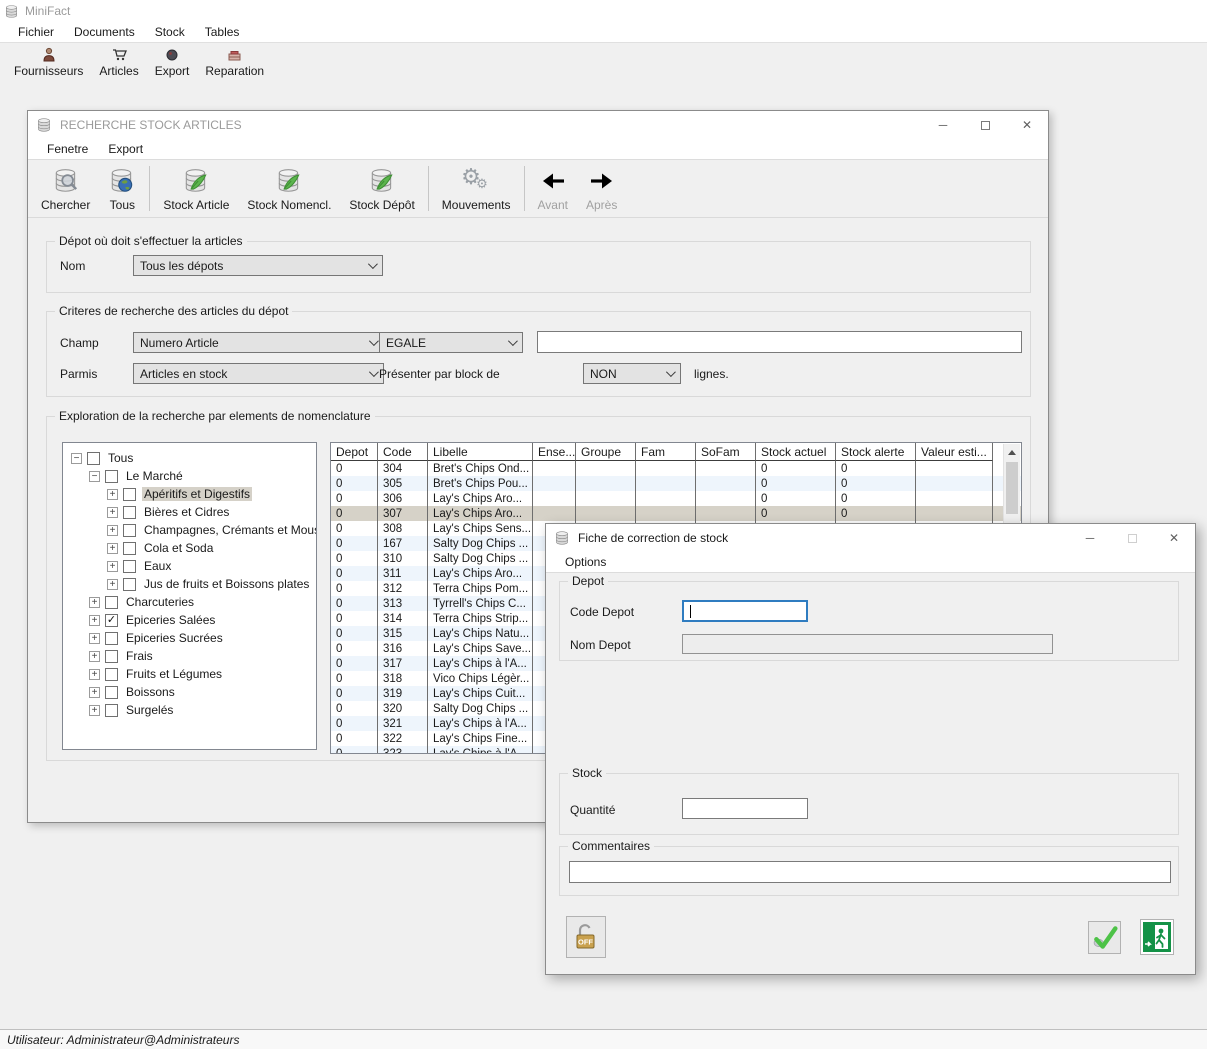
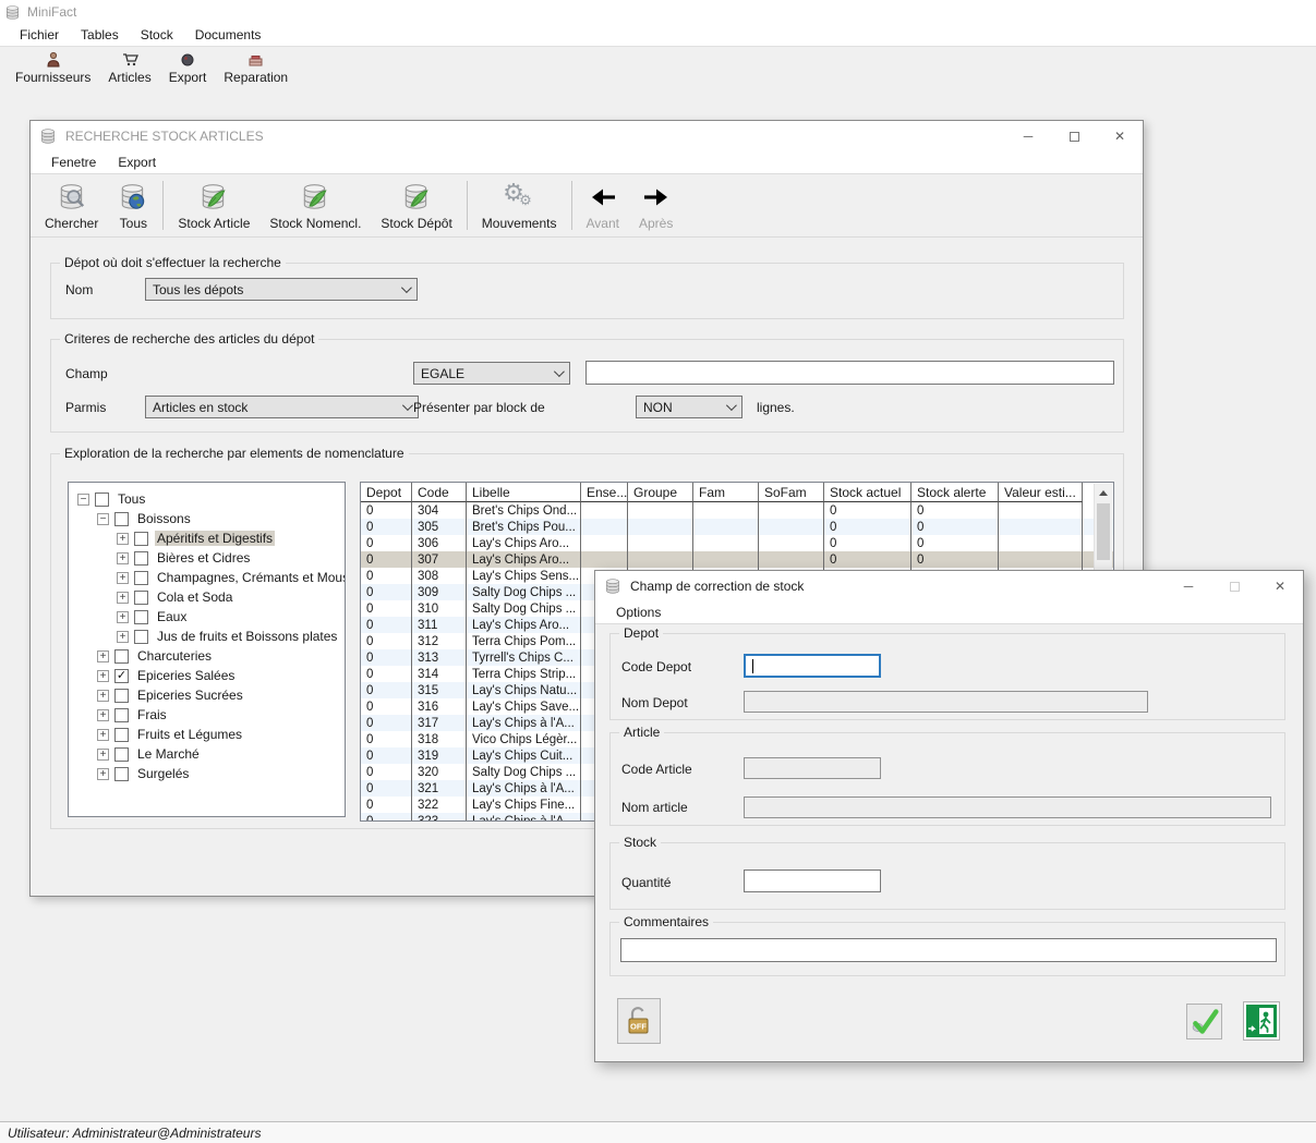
  MiniFact
  Fichier
- Documents
+ Tables
  Stock
- Tables
+ Documents
  Fournisseurs
  Articles
  Export
  Reparation
  RECHERCHE STOCK ARTICLES
  ─
  ✕
  Fenetre
  Export
  Chercher
  Tous
  Stock Article
  Stock Nomencl.
  Stock Dépôt
  ⚙
  ⚙
  Mouvements
  Avant
  Après
- Dépot où doit s'effectuer la articles
+ Dépot où doit s'effectuer la recherche
  Nom
  Tous les dépots
  Criteres de recherche des articles du dépot
  Champ
- Numero Article
  EGALE
  Parmis
  Articles en stock
  Présenter par block de
  NON
  lignes.
  Exploration de la recherche par elements de nomenclature
  −
  Tous
  −
- Le Marché
+ Boissons
  +
  Apéritifs et Digestifs
  +
  Bières et Cidres
  +
  Champagnes, Crémants et Mou
  +
  Cola et Soda
  +
  Eaux
  +
  Jus de fruits et Boissons plates
  +
  Charcuteries
  +
  ✓
  Epiceries Salées
  +
  Epiceries Sucrées
  +
  Frais
  +
  Fruits et Légumes
  +
- Boissons
+ Le Marché
  +
  Surgelés
  Depot
  Code
  Libelle
  Ense...
  Groupe
  Fam
  SoFam
  Stock actuel
  Stock alerte
  Valeur esti...
  0
  304
  Bret's Chips Ond...
  0
  0
  0
  305
  Bret's Chips Pou...
  0
  0
  0
  306
  Lay's Chips Aro...
  0
  0
  0
  307
  Lay's Chips Aro...
  0
  0
  0
  308
  Lay's Chips Sens...
  0
- 167
+ 309
  Salty Dog Chips ...
  0
  310
  Salty Dog Chips ...
  0
  311
  Lay's Chips Aro...
  0
  312
  Terra Chips Pom...
  0
  313
  Tyrrell's Chips C...
  0
  314
  Terra Chips Strip...
  0
  315
  Lay's Chips Natu...
  0
  316
  Lay's Chips Save...
  0
  317
  Lay's Chips à l'A...
  0
  318
  Vico Chips Légèr...
  0
  319
  Lay's Chips Cuit...
  0
  320
  Salty Dog Chips ...
  0
  321
  Lay's Chips à l'A...
  0
  322
  Lay's Chips Fine...
- Fiche de correction de stock
+ Champ de correction de stock
  ─
  ✕
  Options
  Depot
  Code Depot
  Nom Depot
+ Article
+ Code Article
+ Nom article
  Stock
  Quantité
  Commentaires
  OFF
  Utilisateur: Administrateur@Administrateurs
